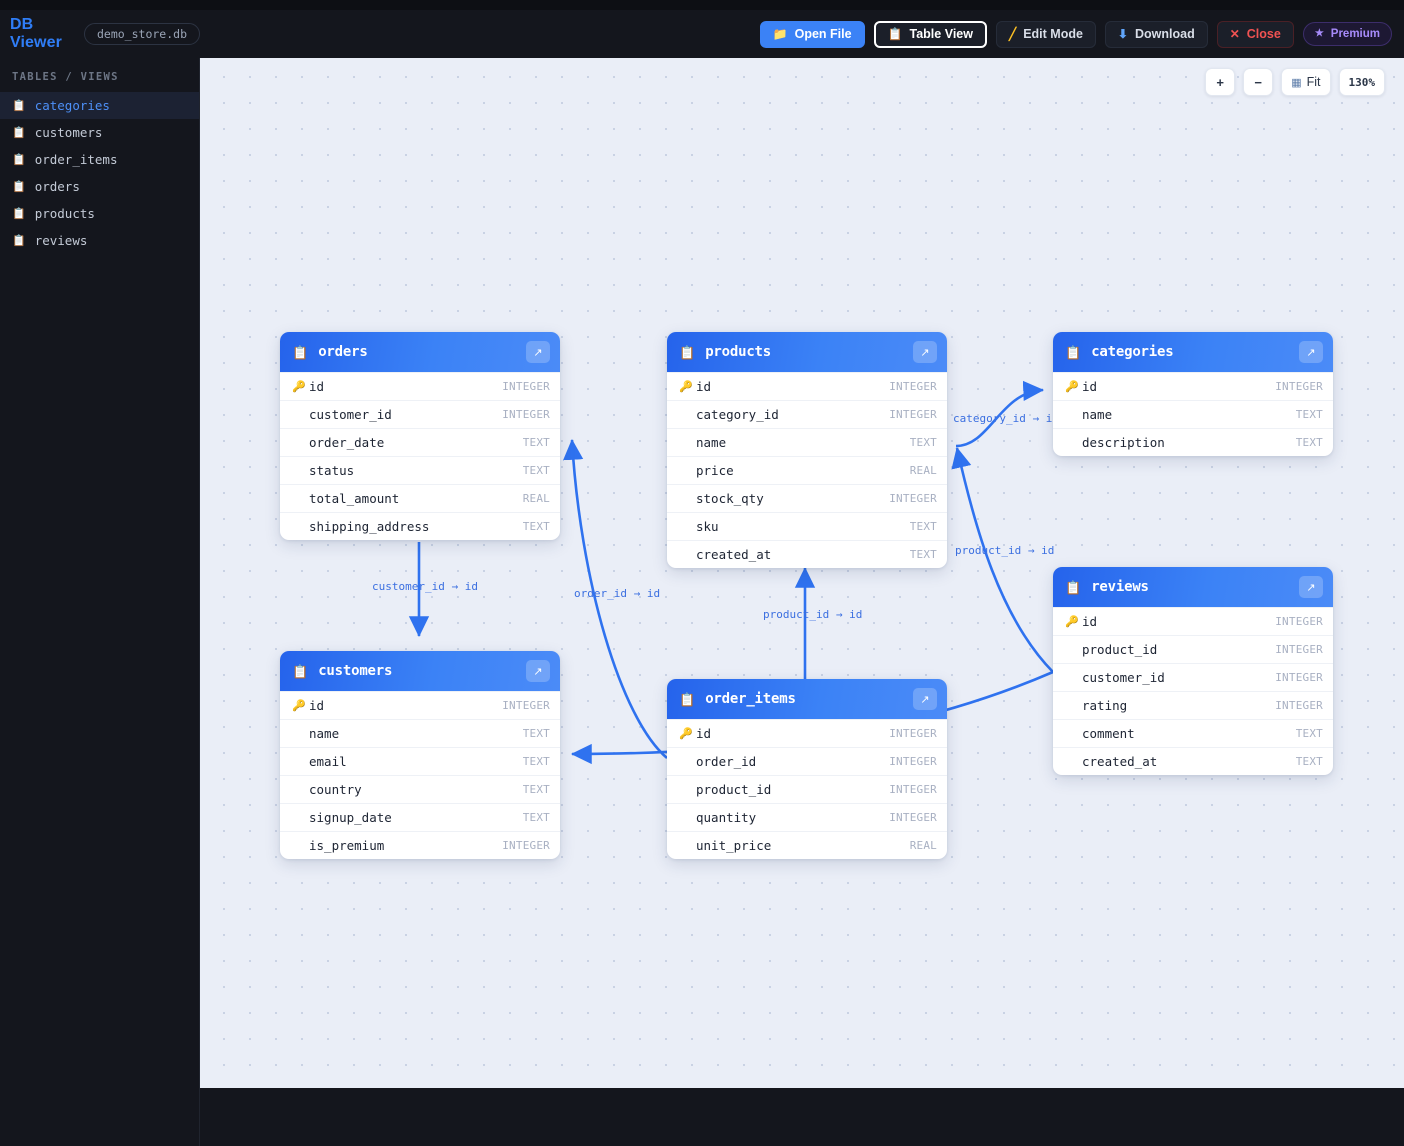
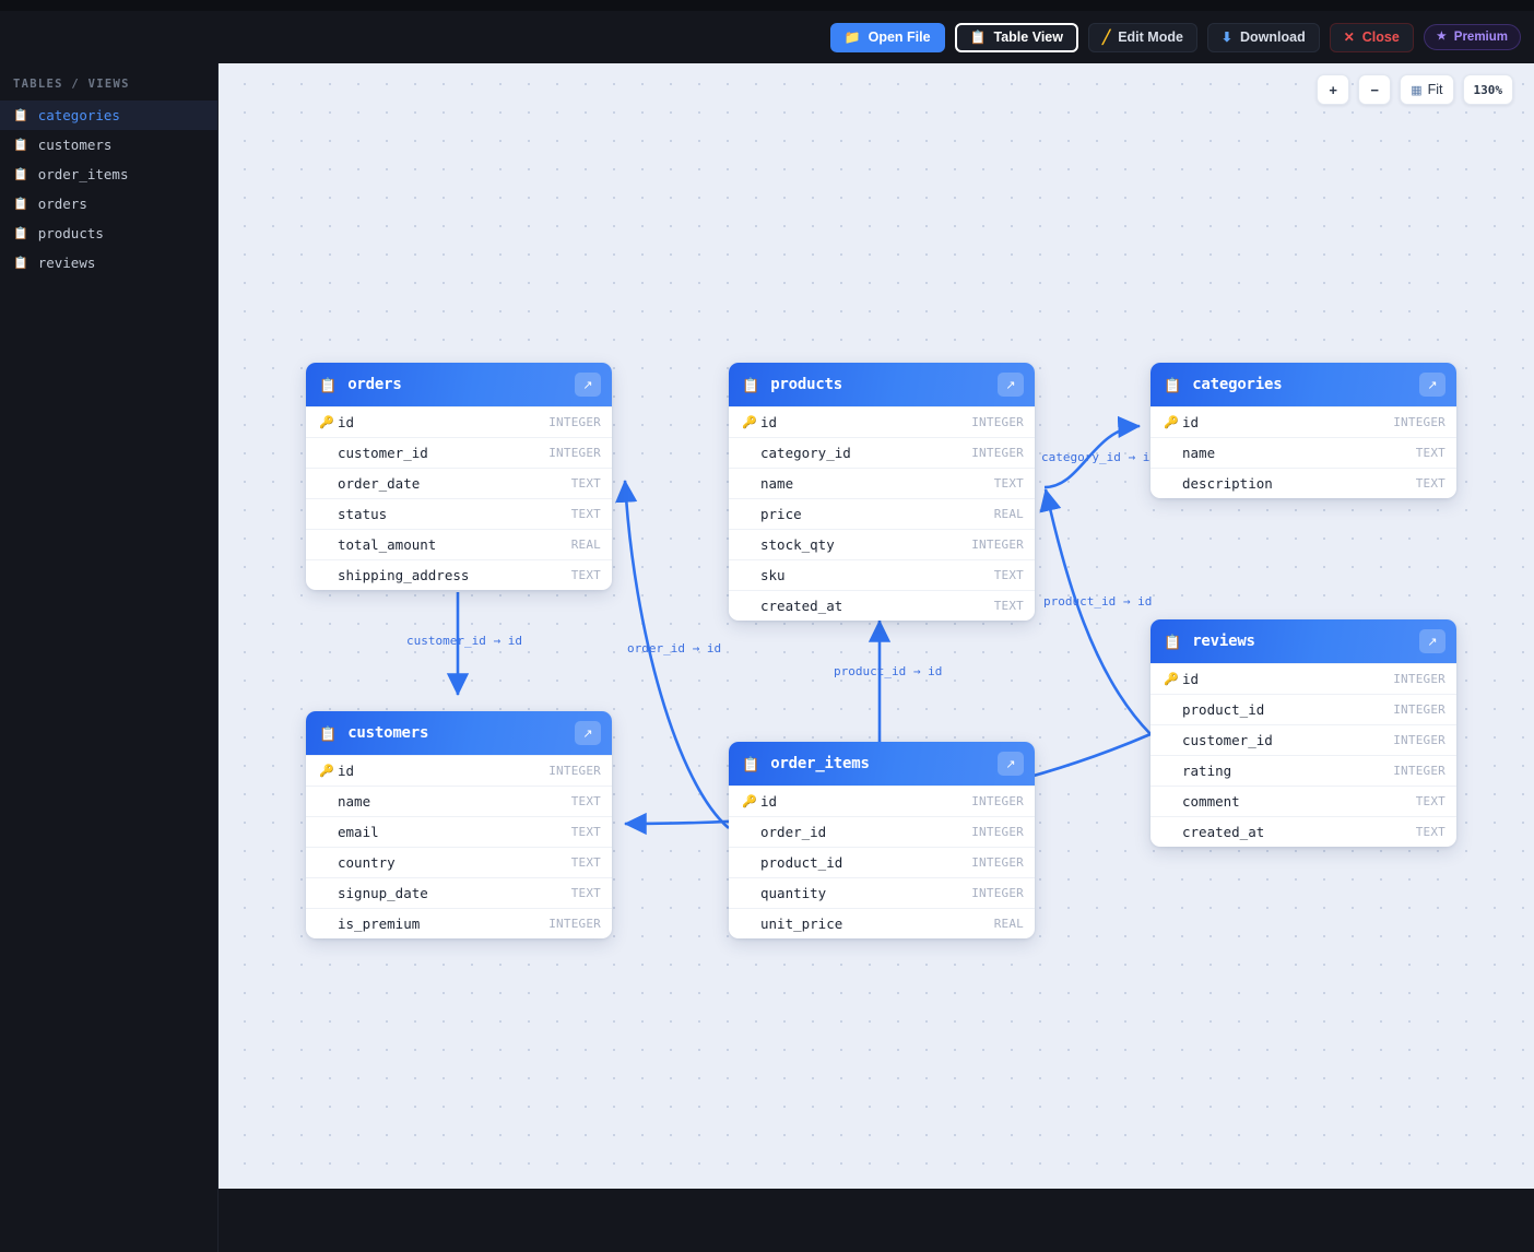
- DB Viewer
- demo_store.db
  📁
  Open File
  📋
  Table View
  ╱
  Edit Mode
  ⬇
  Download
  ✕
  Close
  ★
  Premium
  TABLES / VIEWS
  📋
  categories
  📋
  customers
  📋
  order_items
  📋
  orders
  📋
  products
  📋
  reviews
  +
  −
  ▦
  Fit
  130%
  customer_id → id
  order_id → id
  product_id → id
  category_id → i
  product_id → id
  📋
  orders
  ↗
  🔑
  id
  INTEGER
  customer_id
  INTEGER
  order_date
  TEXT
  status
  TEXT
  total_amount
  REAL
  shipping_address
  TEXT
  📋
  products
  ↗
  🔑
  id
  INTEGER
  category_id
  INTEGER
  name
  TEXT
  price
  REAL
  stock_qty
  INTEGER
  sku
  TEXT
  created_at
  TEXT
  📋
  categories
  ↗
  🔑
  id
  INTEGER
  name
  TEXT
  description
  TEXT
  📋
  reviews
  ↗
  🔑
  id
  INTEGER
  product_id
  INTEGER
  customer_id
  INTEGER
  rating
  INTEGER
  comment
  TEXT
  created_at
  TEXT
  📋
  customers
  ↗
  🔑
  id
  INTEGER
  name
  TEXT
  email
  TEXT
  country
  TEXT
  signup_date
  TEXT
  is_premium
  INTEGER
  📋
  order_items
  ↗
  🔑
  id
  INTEGER
  order_id
  INTEGER
  product_id
  INTEGER
  quantity
  INTEGER
  unit_price
  REAL
